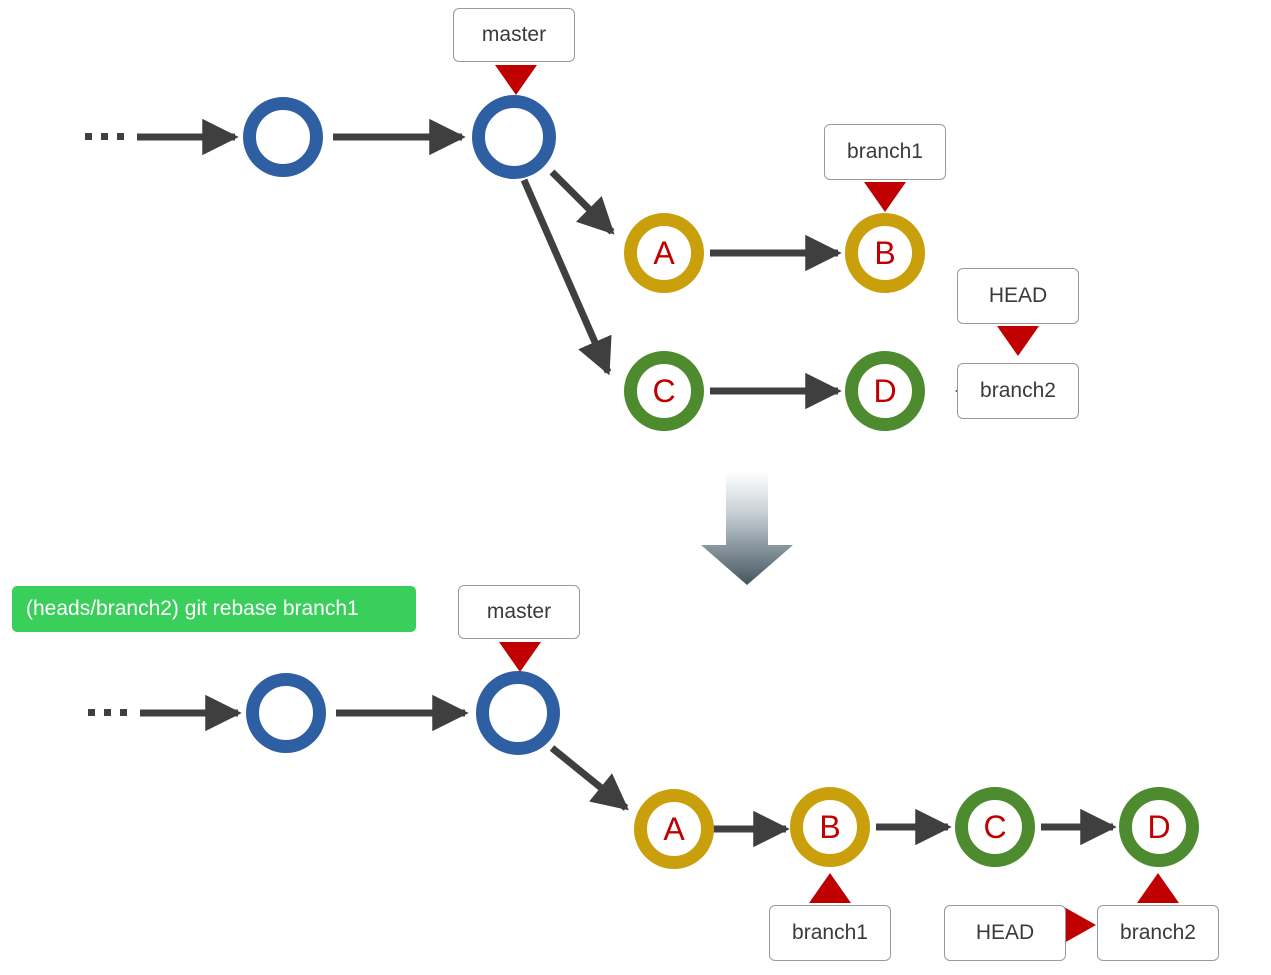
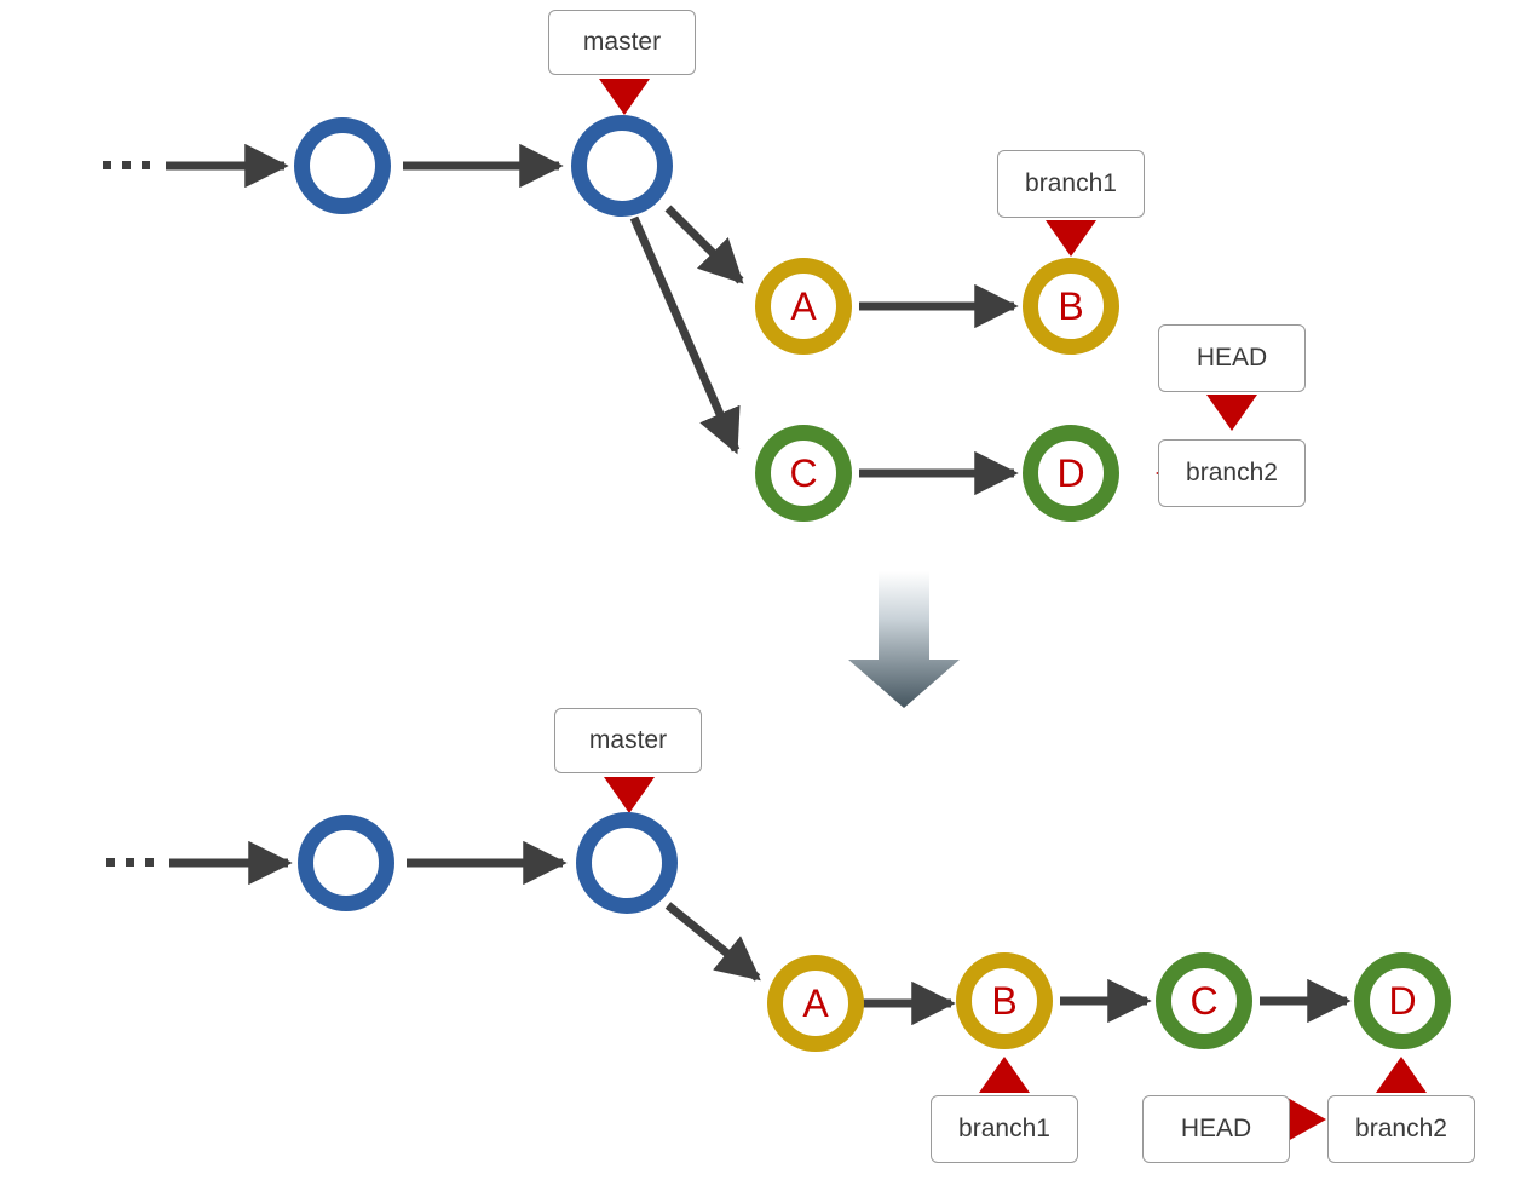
  A
  B
  C
  D
  master
  branch1
  HEAD
  branch2
- (heads/branch2) git rebase branch1
  A
  B
  C
  D
  master
  branch1
  HEAD
  branch2
